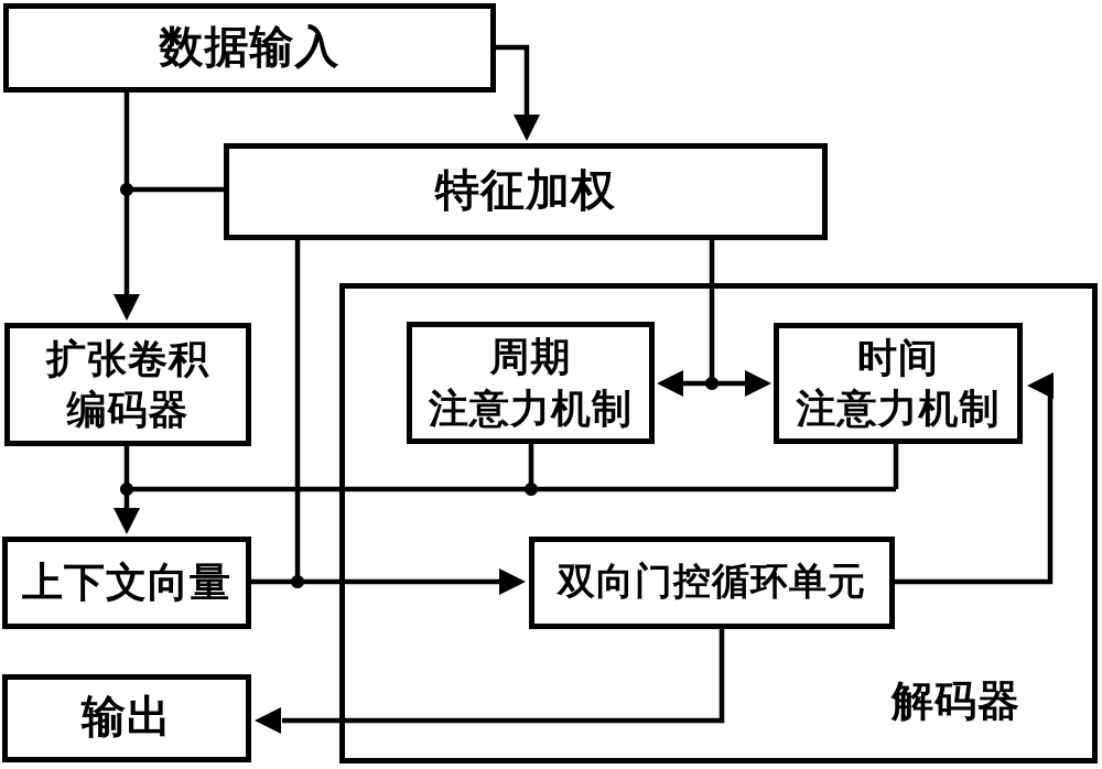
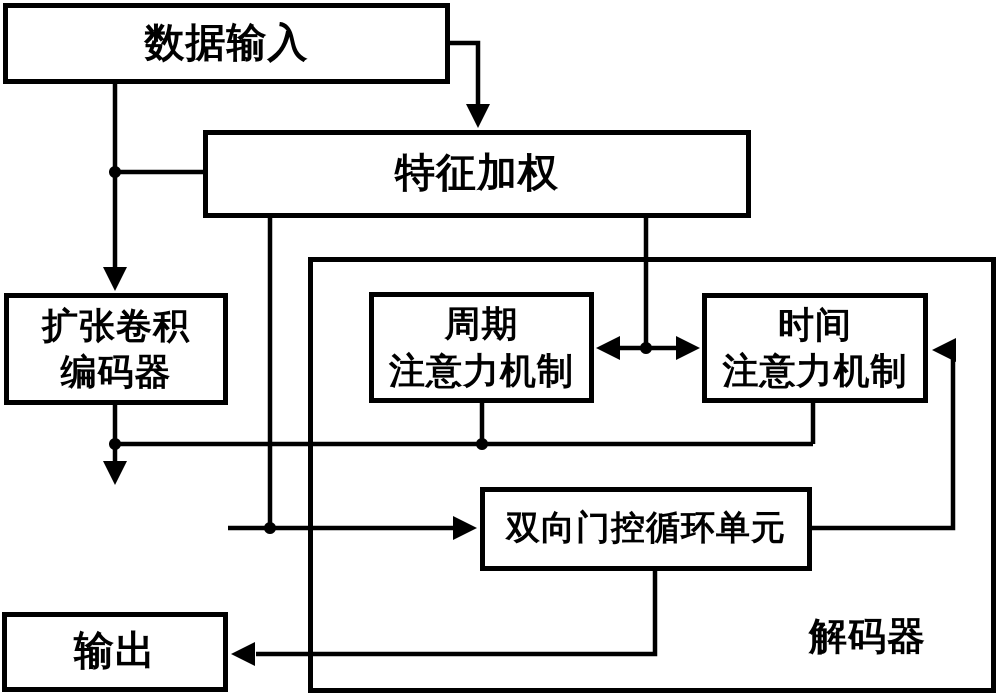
  数据输入
  特征加权
  扩张卷积
  编码器
  周期
  注意力机制
  时间
  注意力机制
- 上下文向量
  双向门控循环单元
  输出
  解码器
